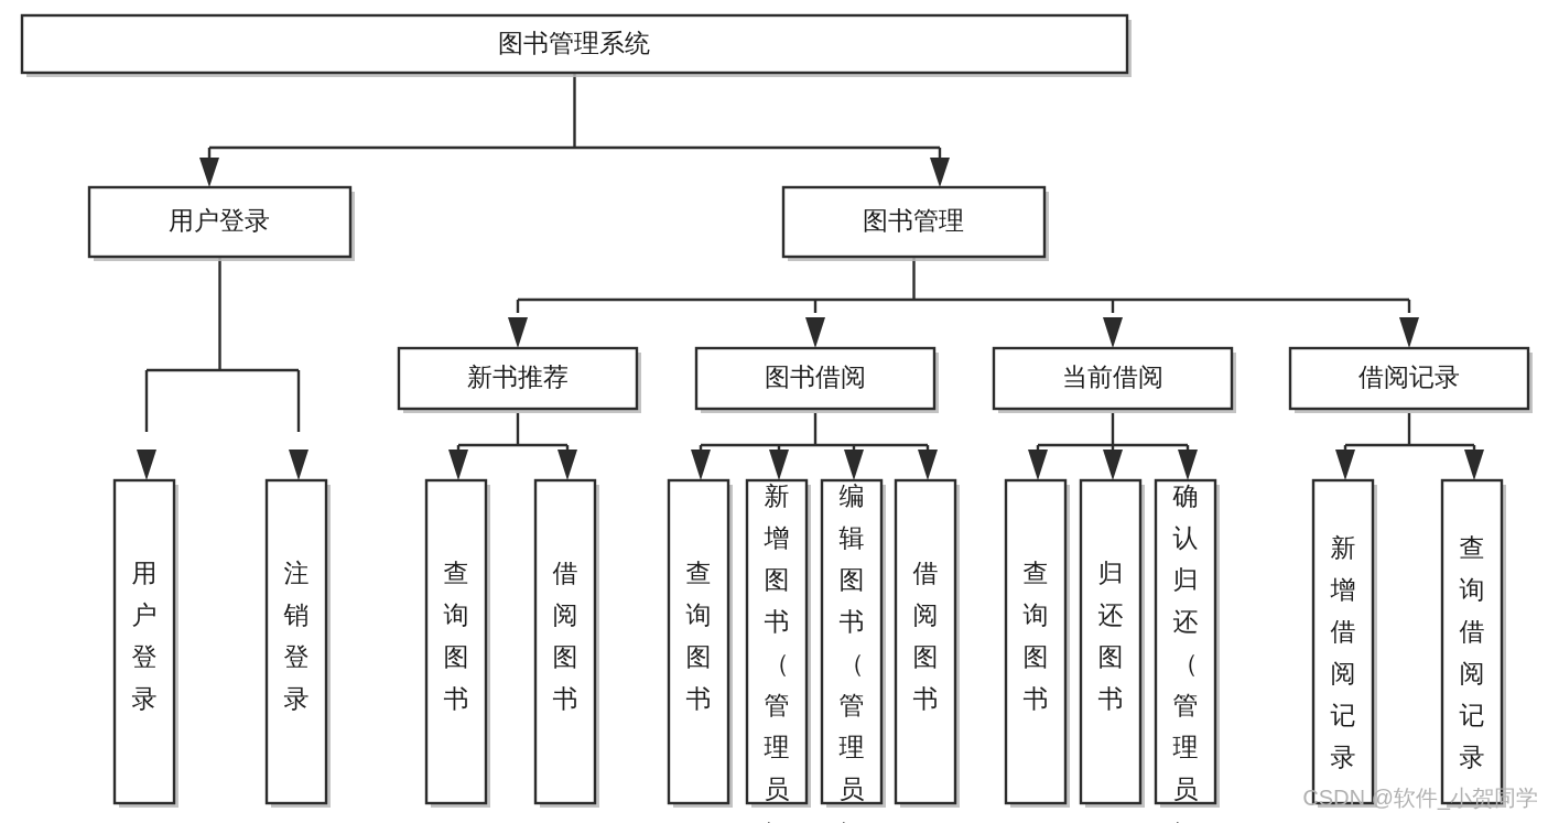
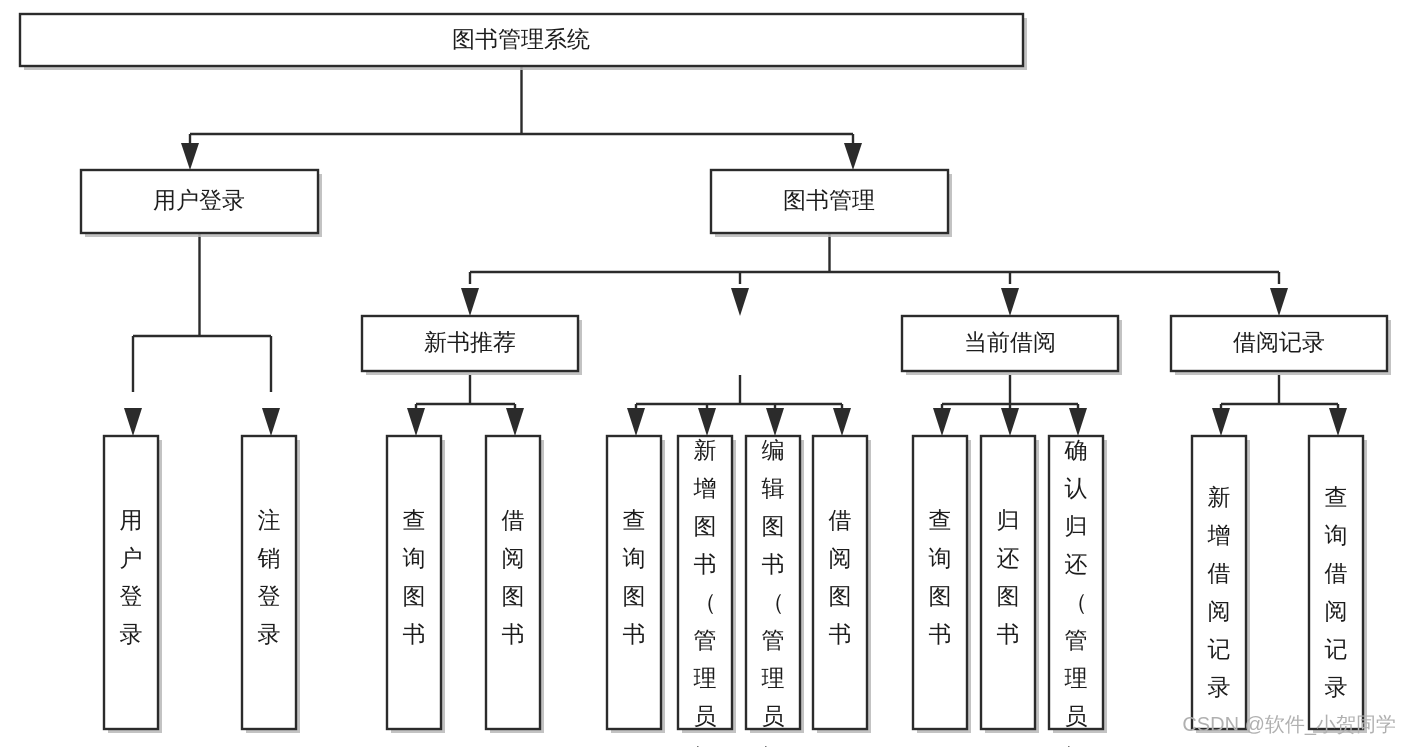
  图书管理系统
  用户登录
  图书管理
  新书推荐
- 图书借阅
  当前借阅
  借阅记录
  用户登录
  注销登录
  查询图书
  借阅图书
  查询图书
  新增图书（管理员
  编辑图书（管理员
  借阅图书
  查询图书
  归还图书
  确认归还（管理员
  新增借阅记录
  查询借阅记录
  CSDN @软件_小贺同学
